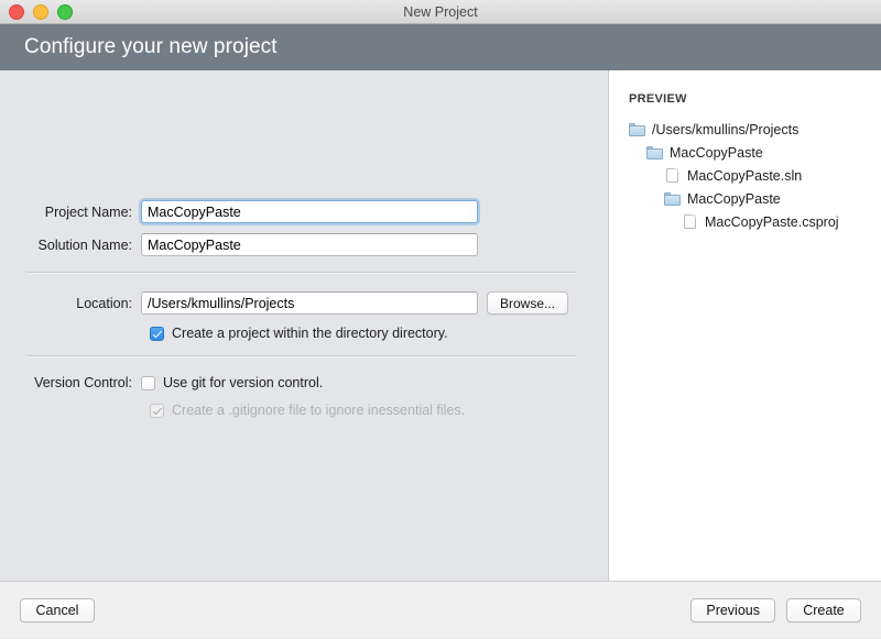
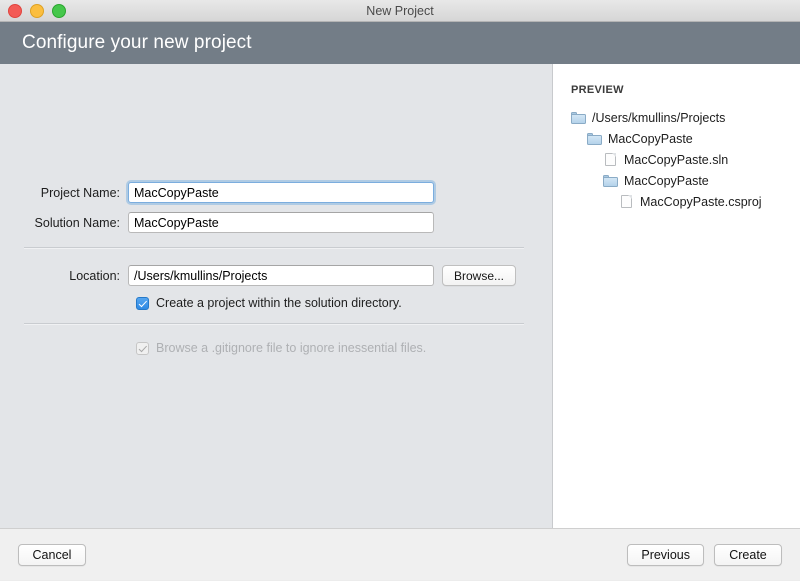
  New Project
  Configure your new project
  Project Name:
  MacCopyPaste
  Solution Name:
  MacCopyPaste
  Location:
  /Users/kmullins/Projects
  Browse...
- Create a project within the directory directory.
+ Create a project within the solution directory.
- Version Control:
- Use git for version control.
- Create a .gitignore file to ignore inessential files.
+ Browse a .gitignore file to ignore inessential files.
  PREVIEW
  /Users/kmullins/Projects
  MacCopyPaste
  MacCopyPaste.sln
  MacCopyPaste
  MacCopyPaste.csproj
  Cancel
  Previous
  Create
